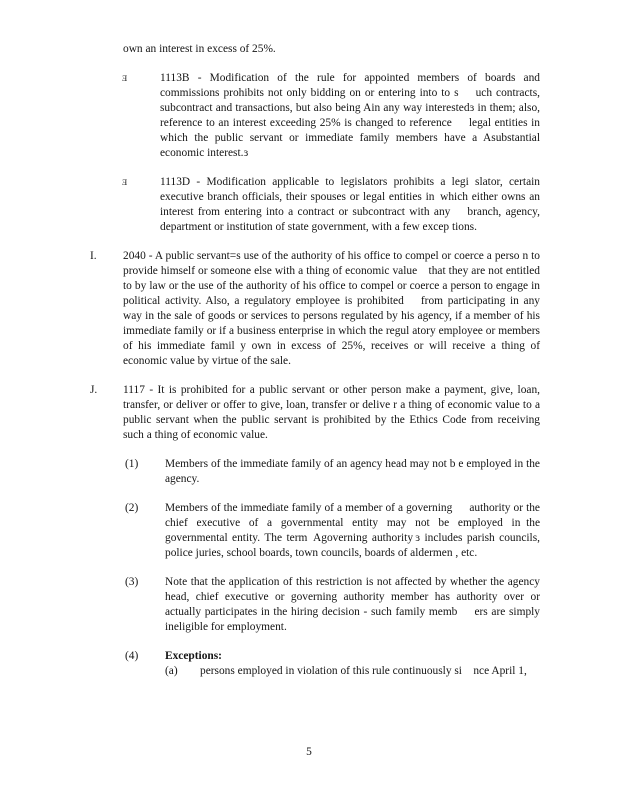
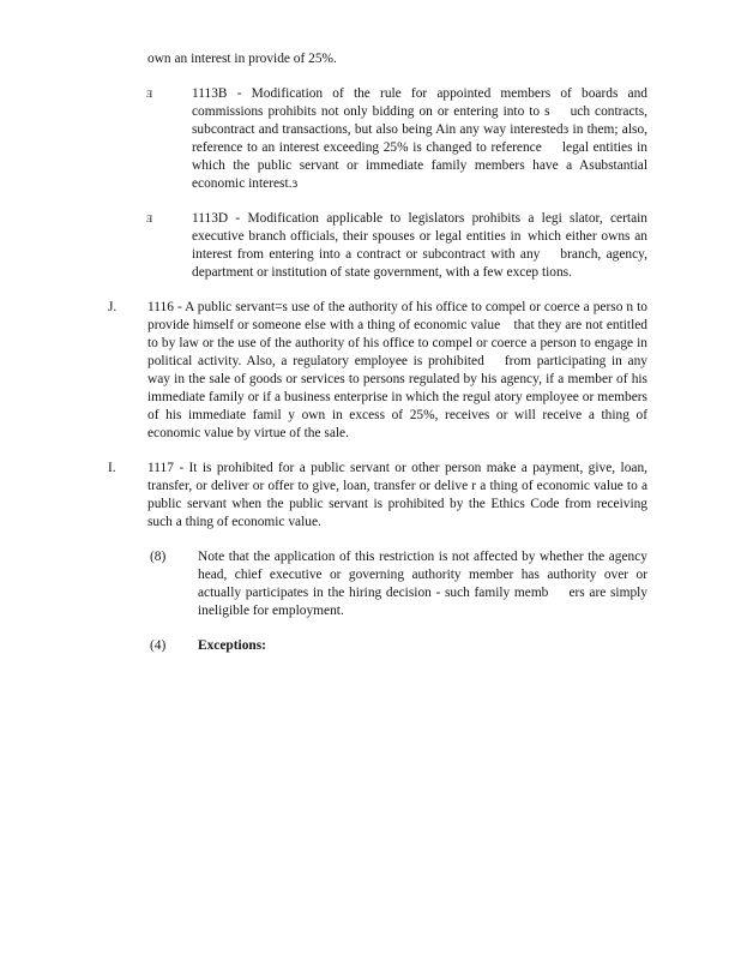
- own an interest in excess of 25%.
+ own an interest in provide of 25%.
  Ǝ
  1113B - Modification of the rule for appointed members of boards and commissions prohibits not only bidding on or entering into to s uch contracts, subcontract and transactions, but also being Ain any way interestedɜ in them; also, reference to an interest exceeding 25% is changed to reference legal entities in which the public servant or immediate family members have a Asubstantial economic interest.ɜ
  Ǝ
  1113D - Modification applicable to legislators prohibits a legi slator, certain executive branch officials, their spouses or legal entities in which either owns an interest from entering into a contract or subcontract with any branch, agency, department or institution of state government, with a few excep tions.
- I.
+ J.
- 2040 - A public servant=s use of the authority of his office to compel or coerce a perso n to provide himself or someone else with a thing of economic value that they are not entitled to by law or the use of the authority of his office to compel or coerce a person to engage in political activity. Also, a regulatory employee is prohibited from participating in any way in the sale of goods or services to persons regulated by his agency, if a member of his immediate family or if a business enterprise in which the regul atory employee or members of his immediate famil y own in excess of 25%, receives or will receive a thing of economic value by virtue of the sale.
+ 1116 - A public servant=s use of the authority of his office to compel or coerce a perso n to provide himself or someone else with a thing of economic value that they are not entitled to by law or the use of the authority of his office to compel or coerce a person to engage in political activity. Also, a regulatory employee is prohibited from participating in any way in the sale of goods or services to persons regulated by his agency, if a member of his immediate family or if a business enterprise in which the regul atory employee or members of his immediate famil y own in excess of 25%, receives or will receive a thing of economic value by virtue of the sale.
- J.
+ I.
  1117 - It is prohibited for a public servant or other person make a payment, give, loan, transfer, or deliver or offer to give, loan, transfer or delive r a thing of economic value to a public servant when the public servant is prohibited by the Ethics Code from receiving such a thing of economic value.
- (1)
- Members of the immediate family of an agency head may not b e employed in the agency.
- (2)
- Members of the immediate family of a member of a governing authority or the chief executive of a governmental entity may not be employed in the governmental entity. The term Agoverning authority ɜ includes parish councils, police juries, school boards, town councils, boards of aldermen , etc.
- (3)
+ (8)
  Note that the application of this restriction is not affected by whether the agency head, chief executive or governing authority member has authority over or actually participates in the hiring decision - such family memb ers are simply ineligible for employment.
  (4)
  Exceptions:
- (a)
- persons employed in violation of this rule continuously si nce April 1,
- 5
